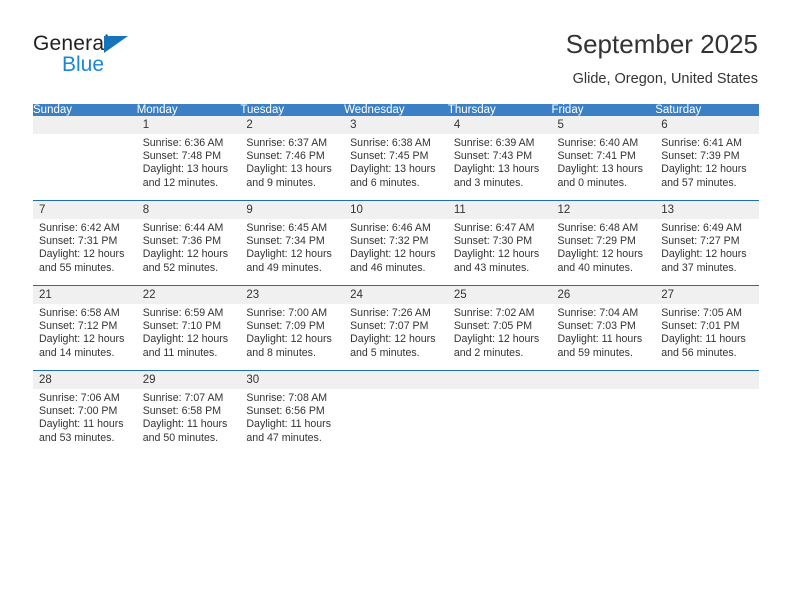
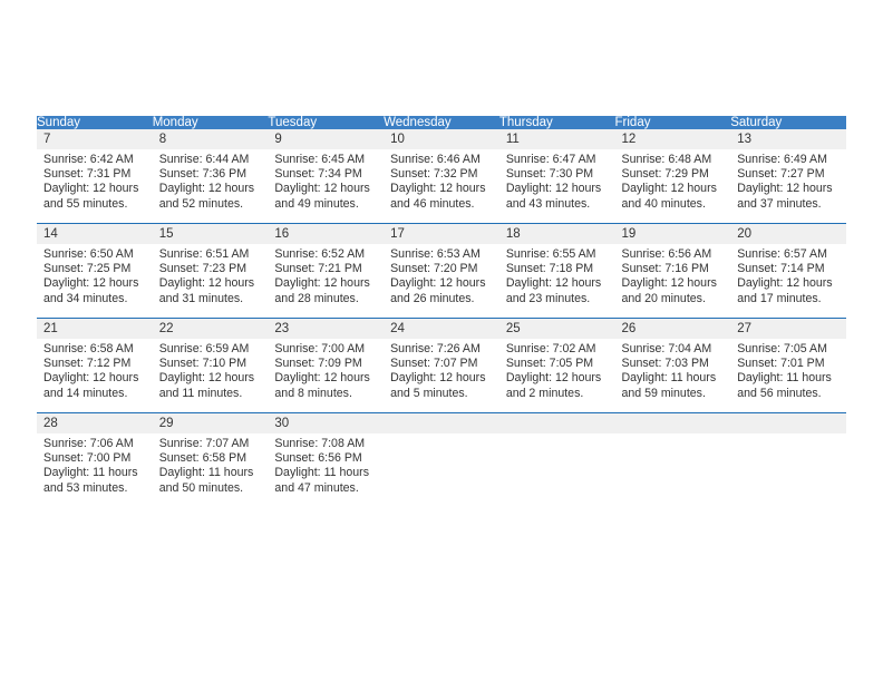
- General
- Blue
- September 2025
- Glide, Oregon, United States
  Sunday	Monday	Tuesday	Wednesday	Thursday	Friday	Saturday
- 	1Sunrise: 6:36 AMSunset: 7:48 PMDaylight: 13 hoursand 12 minutes.	2Sunrise: 6:37 AMSunset: 7:46 PMDaylight: 13 hoursand 9 minutes.	3Sunrise: 6:38 AMSunset: 7:45 PMDaylight: 13 hoursand 6 minutes.	4Sunrise: 6:39 AMSunset: 7:43 PMDaylight: 13 hoursand 3 minutes.	5Sunrise: 6:40 AMSunset: 7:41 PMDaylight: 13 hoursand 0 minutes.	6Sunrise: 6:41 AMSunset: 7:39 PMDaylight: 12 hoursand 57 minutes.
  7Sunrise: 6:42 AMSunset: 7:31 PMDaylight: 12 hoursand 55 minutes.	8Sunrise: 6:44 AMSunset: 7:36 PMDaylight: 12 hoursand 52 minutes.	9Sunrise: 6:45 AMSunset: 7:34 PMDaylight: 12 hoursand 49 minutes.	10Sunrise: 6:46 AMSunset: 7:32 PMDaylight: 12 hoursand 46 minutes.	11Sunrise: 6:47 AMSunset: 7:30 PMDaylight: 12 hoursand 43 minutes.	12Sunrise: 6:48 AMSunset: 7:29 PMDaylight: 12 hoursand 40 minutes.	13Sunrise: 6:49 AMSunset: 7:27 PMDaylight: 12 hoursand 37 minutes.
+ 14Sunrise: 6:50 AMSunset: 7:25 PMDaylight: 12 hoursand 34 minutes.	15Sunrise: 6:51 AMSunset: 7:23 PMDaylight: 12 hoursand 31 minutes.	16Sunrise: 6:52 AMSunset: 7:21 PMDaylight: 12 hoursand 28 minutes.	17Sunrise: 6:53 AMSunset: 7:20 PMDaylight: 12 hoursand 26 minutes.	18Sunrise: 6:55 AMSunset: 7:18 PMDaylight: 12 hoursand 23 minutes.	19Sunrise: 6:56 AMSunset: 7:16 PMDaylight: 12 hoursand 20 minutes.	20Sunrise: 6:57 AMSunset: 7:14 PMDaylight: 12 hoursand 17 minutes.
  21Sunrise: 6:58 AMSunset: 7:12 PMDaylight: 12 hoursand 14 minutes.	22Sunrise: 6:59 AMSunset: 7:10 PMDaylight: 12 hoursand 11 minutes.	23Sunrise: 7:00 AMSunset: 7:09 PMDaylight: 12 hoursand 8 minutes.	24Sunrise: 7:26 AMSunset: 7:07 PMDaylight: 12 hoursand 5 minutes.	25Sunrise: 7:02 AMSunset: 7:05 PMDaylight: 12 hoursand 2 minutes.	26Sunrise: 7:04 AMSunset: 7:03 PMDaylight: 11 hoursand 59 minutes.	27Sunrise: 7:05 AMSunset: 7:01 PMDaylight: 11 hoursand 56 minutes.
  28Sunrise: 7:06 AMSunset: 7:00 PMDaylight: 11 hoursand 53 minutes.	29Sunrise: 7:07 AMSunset: 6:58 PMDaylight: 11 hoursand 50 minutes.	30Sunrise: 7:08 AMSunset: 6:56 PMDaylight: 11 hoursand 47 minutes.
